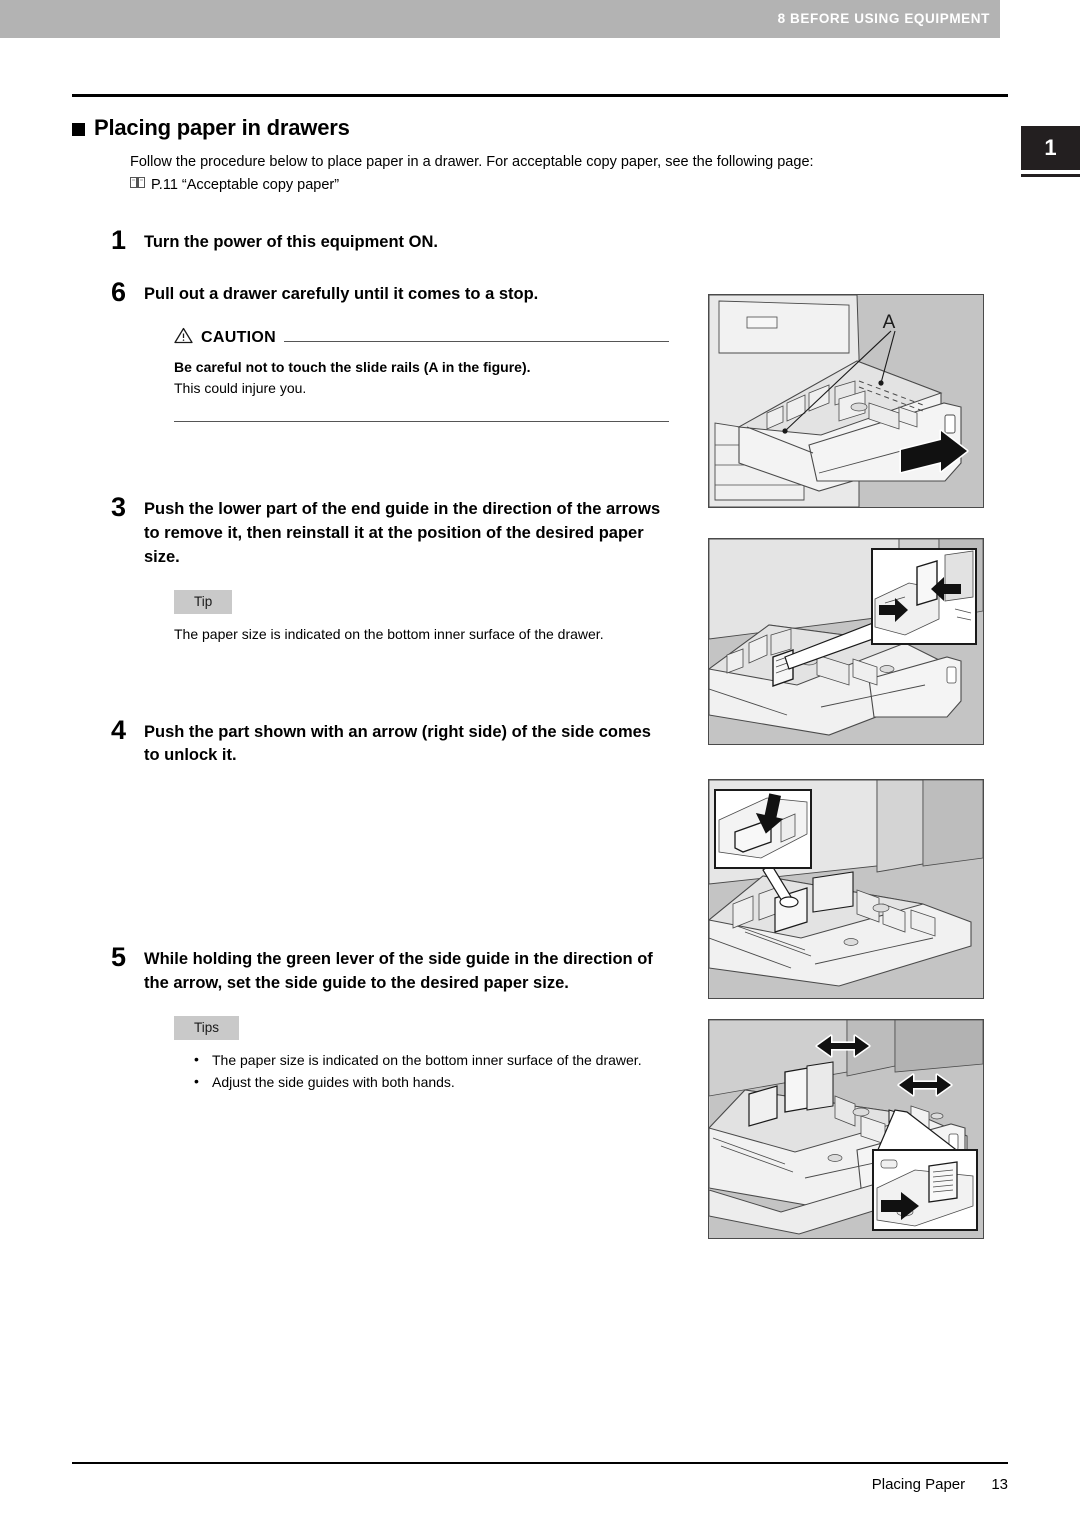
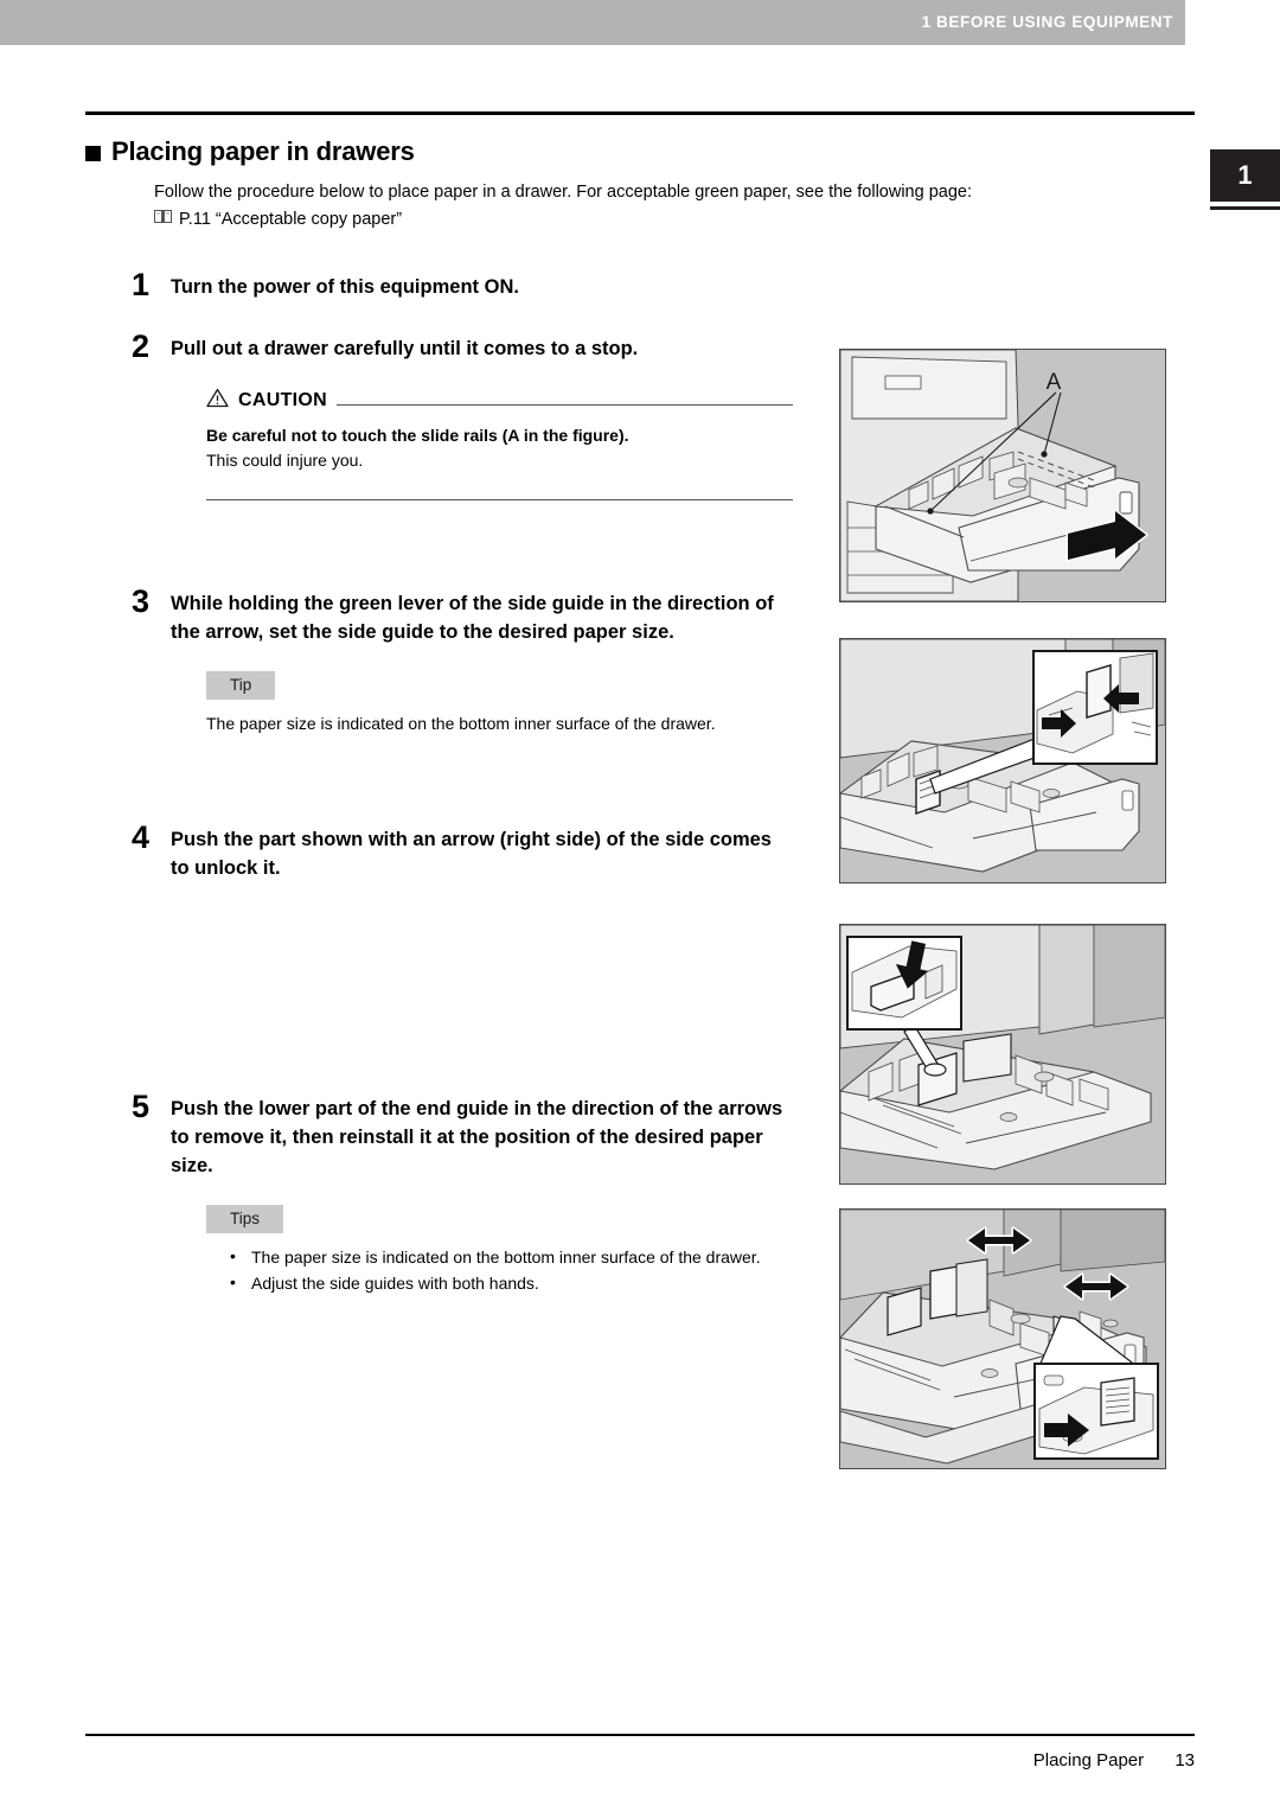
- 8 BEFORE USING EQUIPMENT
+ 1 BEFORE USING EQUIPMENT
  1
  Placing paper in drawers
- Follow the procedure below to place paper in a drawer. For acceptable copy paper, see the following page:
+ Follow the procedure below to place paper in a drawer. For acceptable green paper, see the following page:
  P.11 “Acceptable copy paper”
  1
  Turn the power of this equipment ON.
- 6
+ 2
  Pull out a drawer carefully until it comes to a stop.
  CAUTION
  Be careful not to touch the slide rails (A in the figure).
  This could injure you.
  3
- Push the lower part of the end guide in the direction of the arrows to remove it, then reinstall it at the position of the desired paper size.
+ While holding the green lever of the side guide in the direction of the arrow, set the side guide to the desired paper size.
  Tip
  The paper size is indicated on the bottom inner surface of the drawer.
  4
  Push the part shown with an arrow (right side) of the side comes to unlock it.
  5
- While holding the green lever of the side guide in the direction of the arrow, set the side guide to the desired paper size.
+ Push the lower part of the end guide in the direction of the arrows to remove it, then reinstall it at the position of the desired paper size.
  Tips
  The paper size is indicated on the bottom inner surface of the drawer.
  Adjust the side guides with both hands.
  A
  Placing Paper 13
